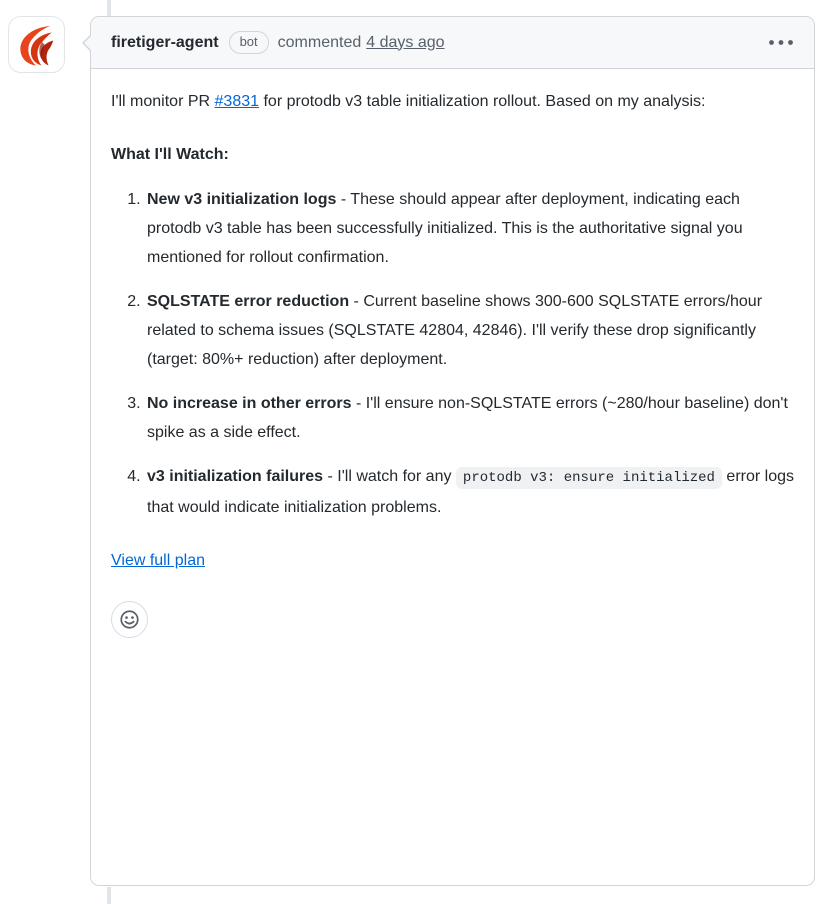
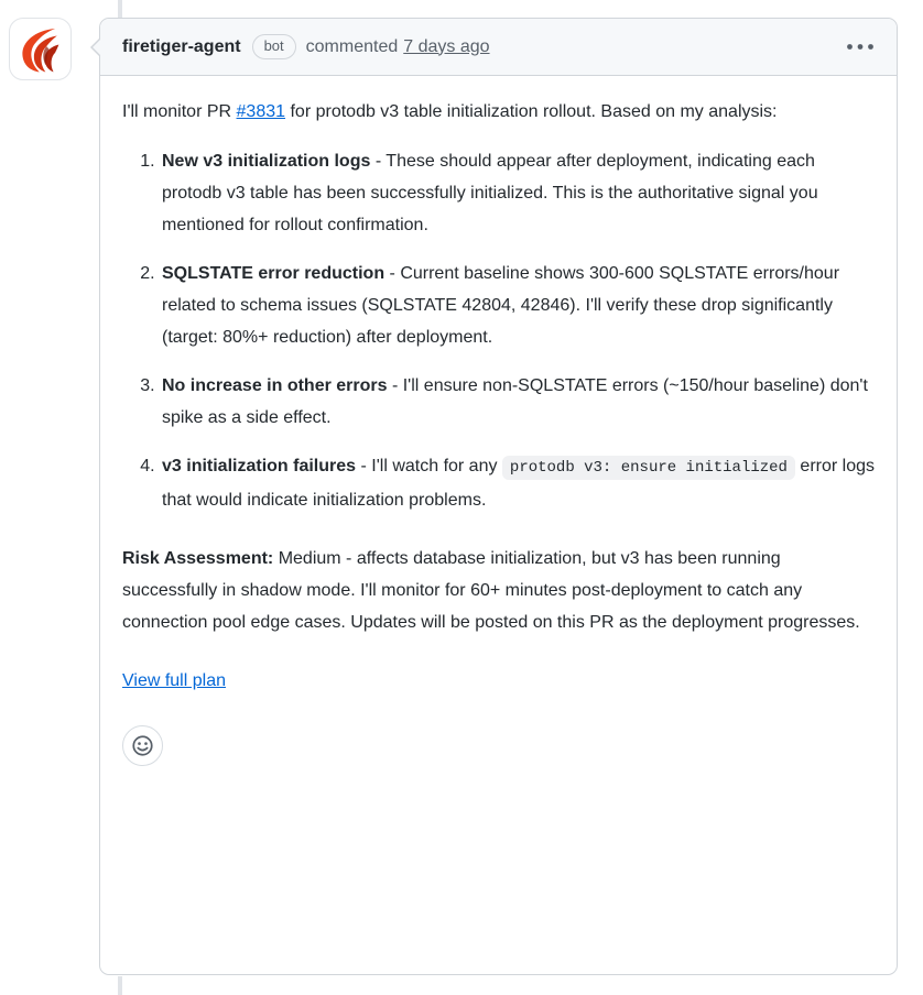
  firetiger-agent
  bot
  commented
- 4 days ago
+ 7 days ago
  I'll monitor PR #3831 for protodb v3 table initialization rollout. Based on my analysis:
- What I'll Watch:
  New v3 initialization logs - These should appear after deployment, indicating each protodb v3 table has been successfully initialized. This is the authoritative signal you mentioned for rollout confirmation.
  SQLSTATE error reduction - Current baseline shows 300-600 SQLSTATE errors/hour related to schema issues (SQLSTATE 42804, 42846). I'll verify these drop significantly (target: 80%+ reduction) after deployment.
- No increase in other errors - I'll ensure non-SQLSTATE errors (~280/hour baseline) don't spike as a side effect.
+ No increase in other errors - I'll ensure non-SQLSTATE errors (~150/hour baseline) don't spike as a side effect.
  v3 initialization failures - I'll watch for any protodb v3: ensure initialized error logs that would indicate initialization problems.
+ Risk Assessment: Medium - affects database initialization, but v3 has been running successfully in shadow mode. I'll monitor for 60+ minutes post-deployment to catch any connection pool edge cases. Updates will be posted on this PR as the deployment progresses.
  View full plan
